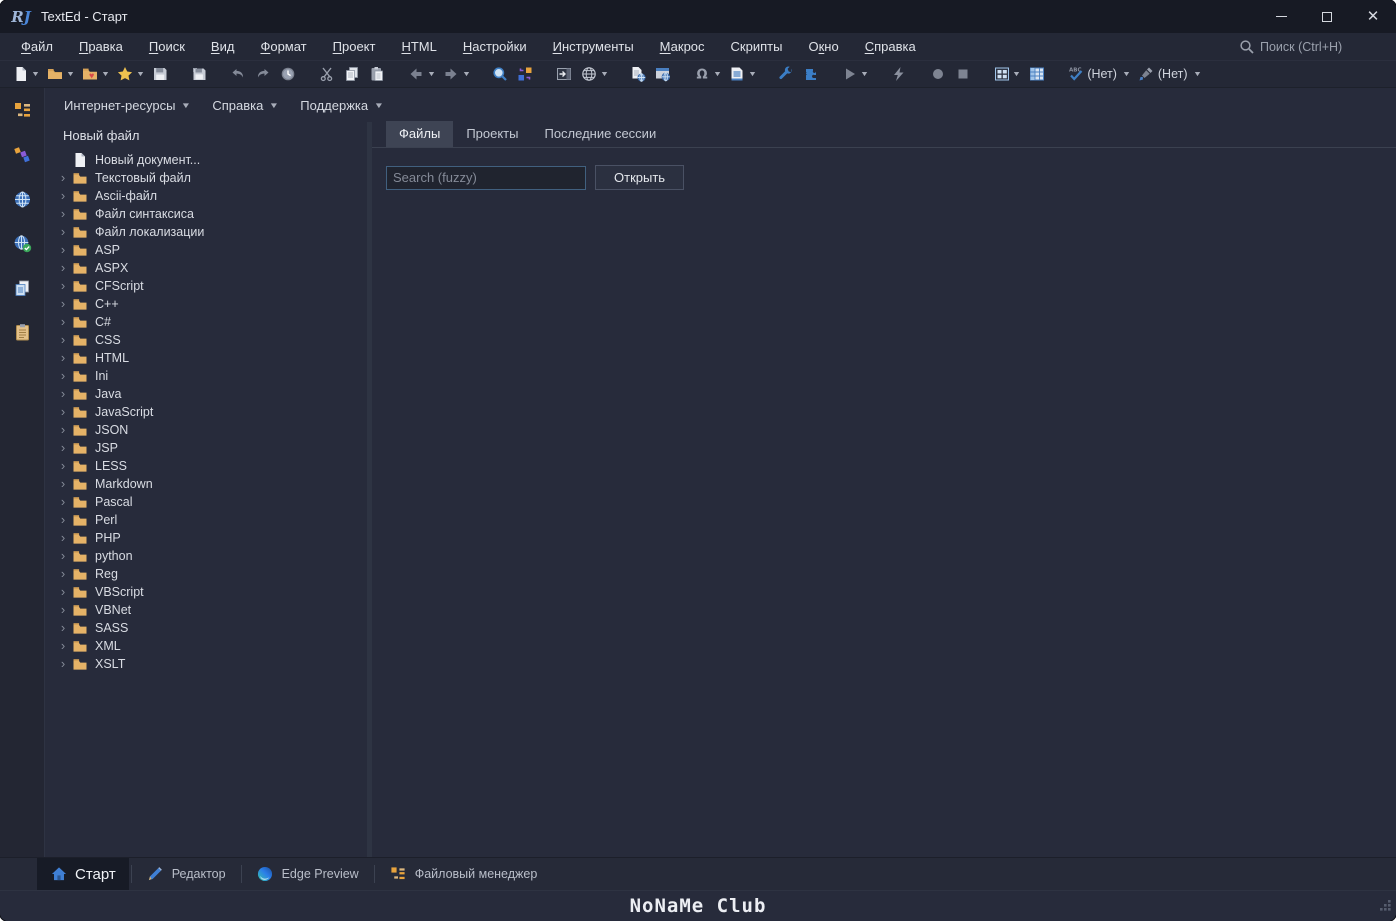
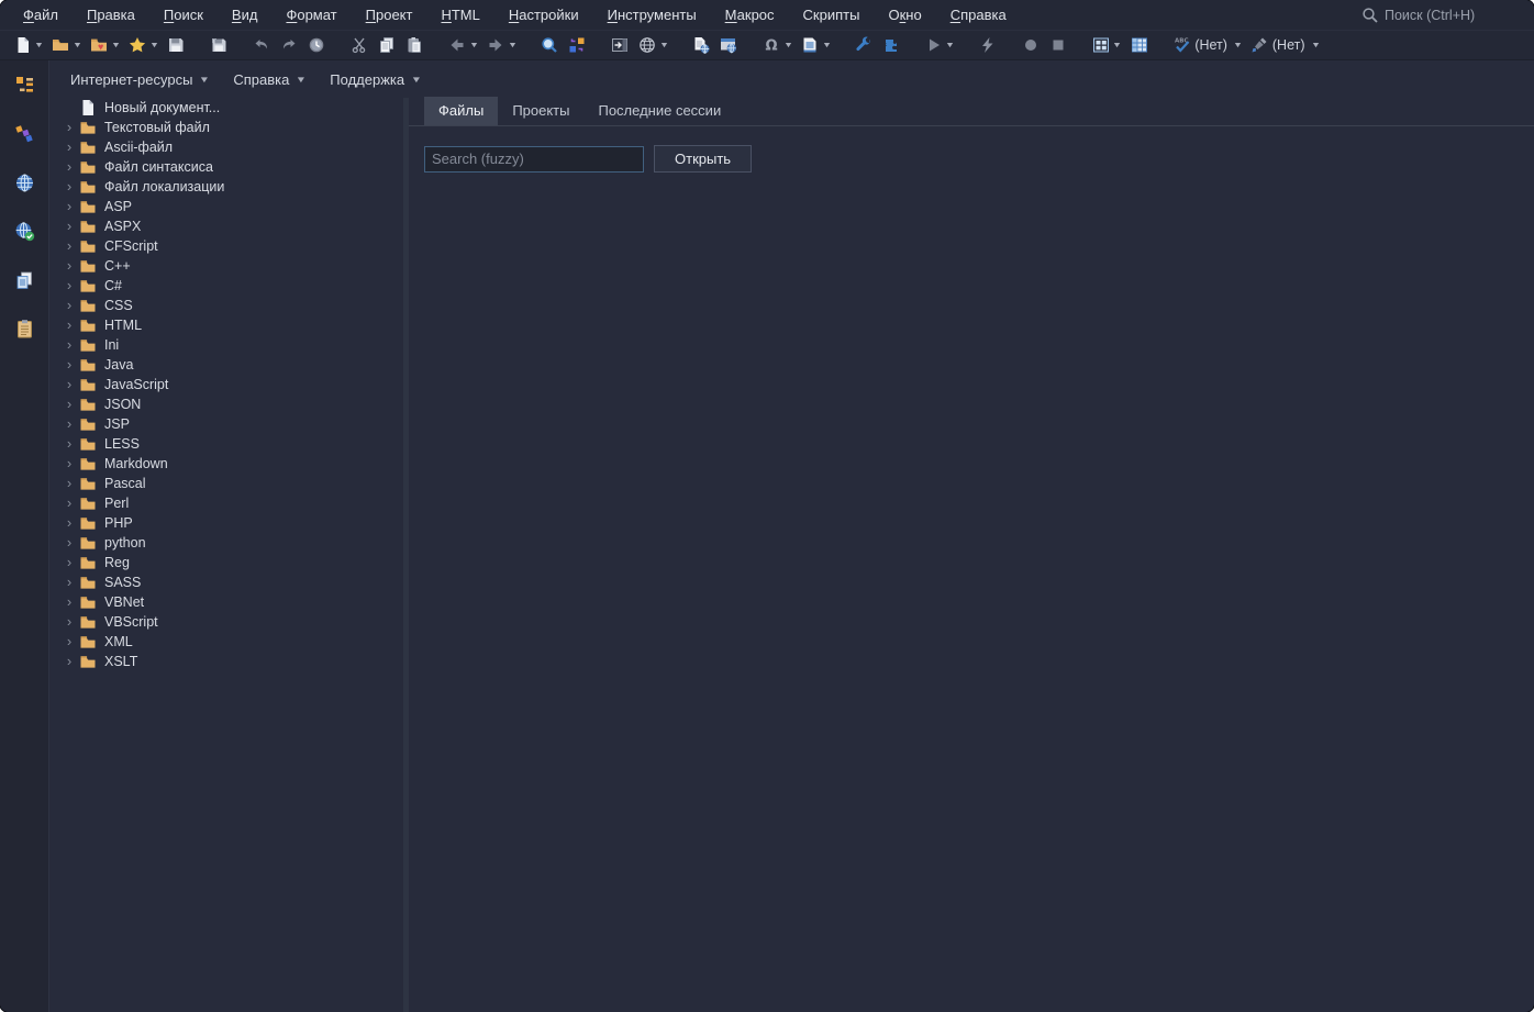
- R
- J
- TextEd - Старт
- ✕
  Файл
  Правка
  Поиск
  Вид
  Формат
  Проект
  HTML
  Настройки
  Инструменты
  Макрос
  Скрипты
  Окно
  Справка
  Поиск (Ctrl+H)
  ♥
  Ω
  (Нет)
  (Нет)
  Интернет-ресурсы
  ▼
  Справка
  ▼
  Поддержка
  ▼
- Новый файл
  Новый документ...
  ›
  Текстовый файл
  ›
  Ascii-файл
  ›
  Файл синтаксиса
  ›
  Файл локализации
  ›
  ASP
  ›
  ASPX
  ›
  CFScript
  ›
  C++
  ›
  C#
  ›
  CSS
  ›
  HTML
  ›
  Ini
  ›
  Java
  ›
  JavaScript
  ›
  JSON
  ›
  JSP
  ›
  LESS
  ›
  Markdown
  ›
  Pascal
  ›
  Perl
  ›
  PHP
  ›
  python
  ›
  Reg
  ›
- VBScript
+ SASS
  ›
  VBNet
  ›
- SASS
+ VBScript
  ›
  XML
  ›
  XSLT
  Файлы
  Проекты
  Последние сессии
  Search (fuzzy)
  Открыть
- Старт
- Редактор
- Edge Preview
- Файловый менеджер
- NoNaMe Club
